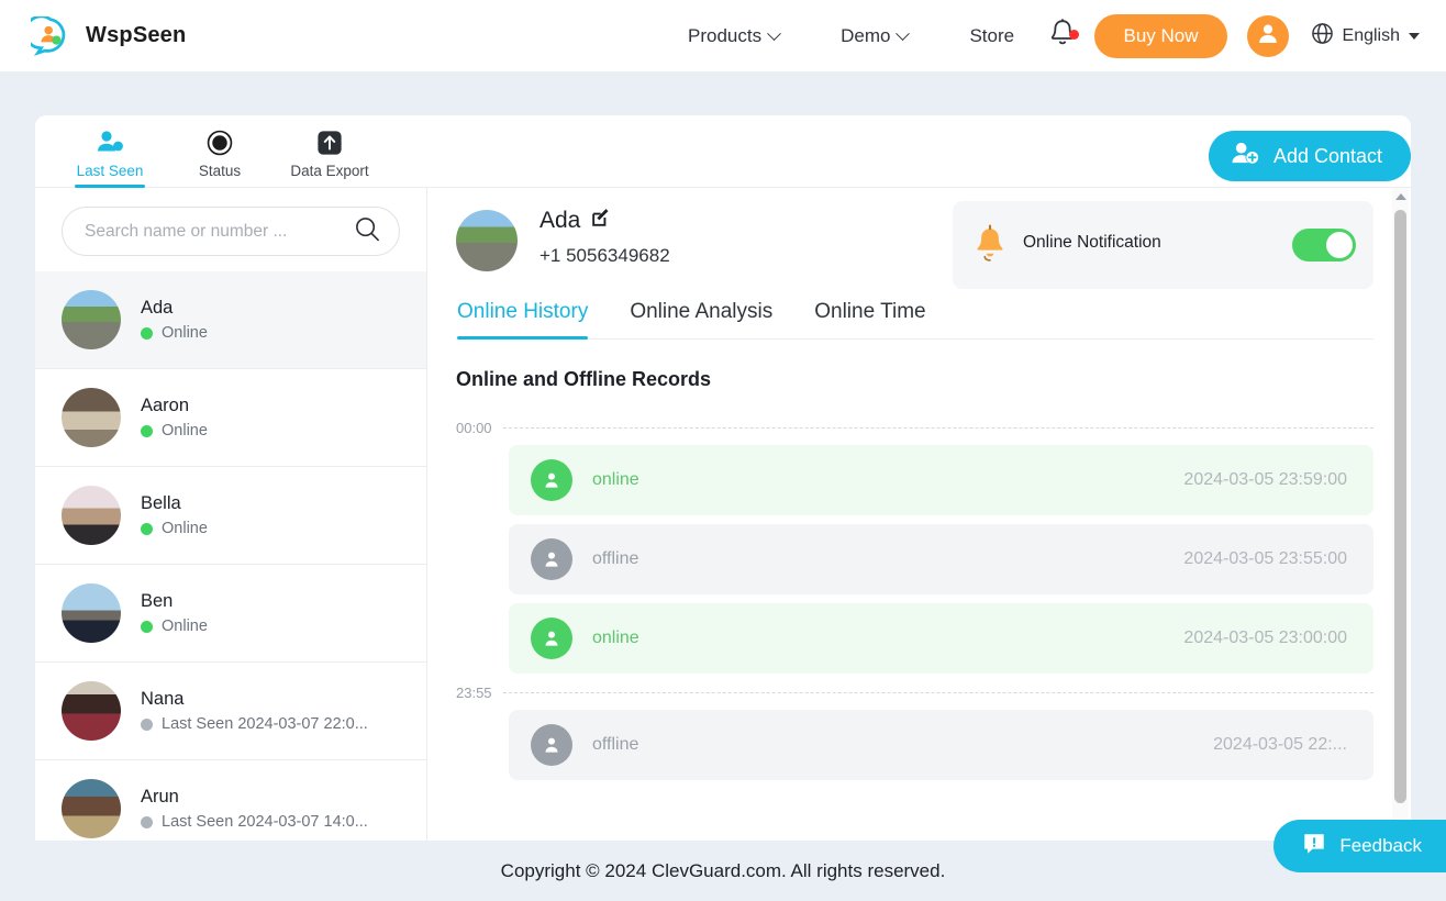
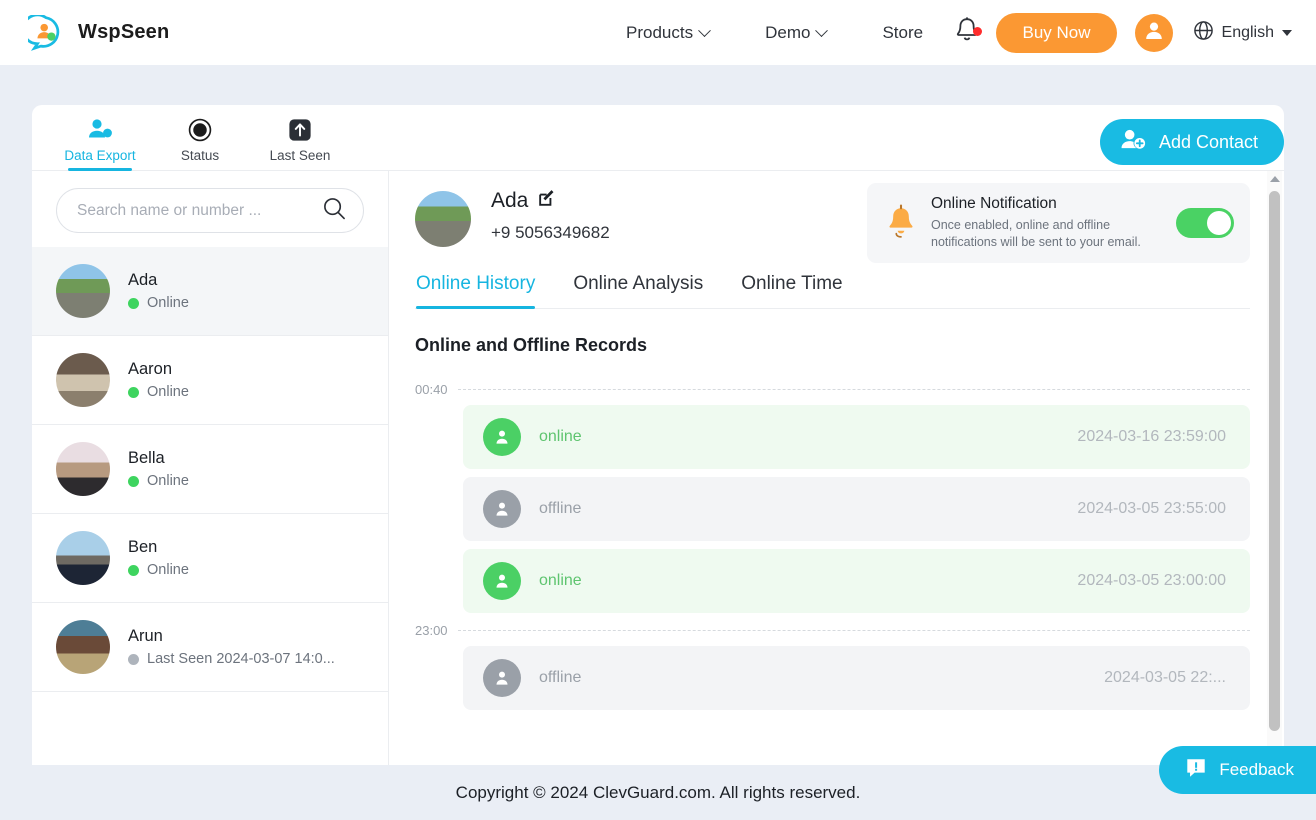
  WspSeen
  Products
  Demo
  Store
  Buy Now
  English
- Last Seen
+ Data Export
  Status
- Data Export
+ Last Seen
  Add Contact
  Search name or number ...
  Ada
  Online
  Aaron
  Online
  Bella
  Online
  Ben
  Online
- Nana
- Last Seen 2024-03-07 22:0...
  Arun
  Last Seen 2024-03-07 14:0...
  Ada
- +1 5056349682
+ +9 5056349682
  Online Notification
+ Once enabled, online and offline notifications will be sent to your email.
  Online History
  Online Analysis
  Online Time
  Online and Offline Records
- 00:00
+ 00:40
  online
- 2024-03-05 23:59:00
+ 2024-03-16 23:59:00
  offline
  2024-03-05 23:55:00
  online
  2024-03-05 23:00:00
- 23:55
+ 23:00
  offline
  2024-03-05 22:...
  Copyright © 2024 ClevGuard.com. All rights reserved.
  Feedback
